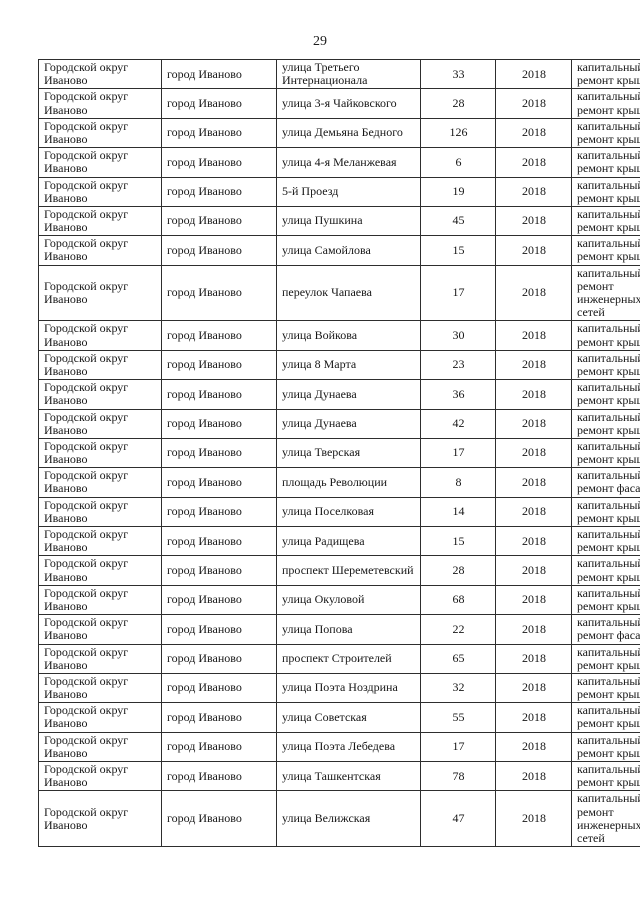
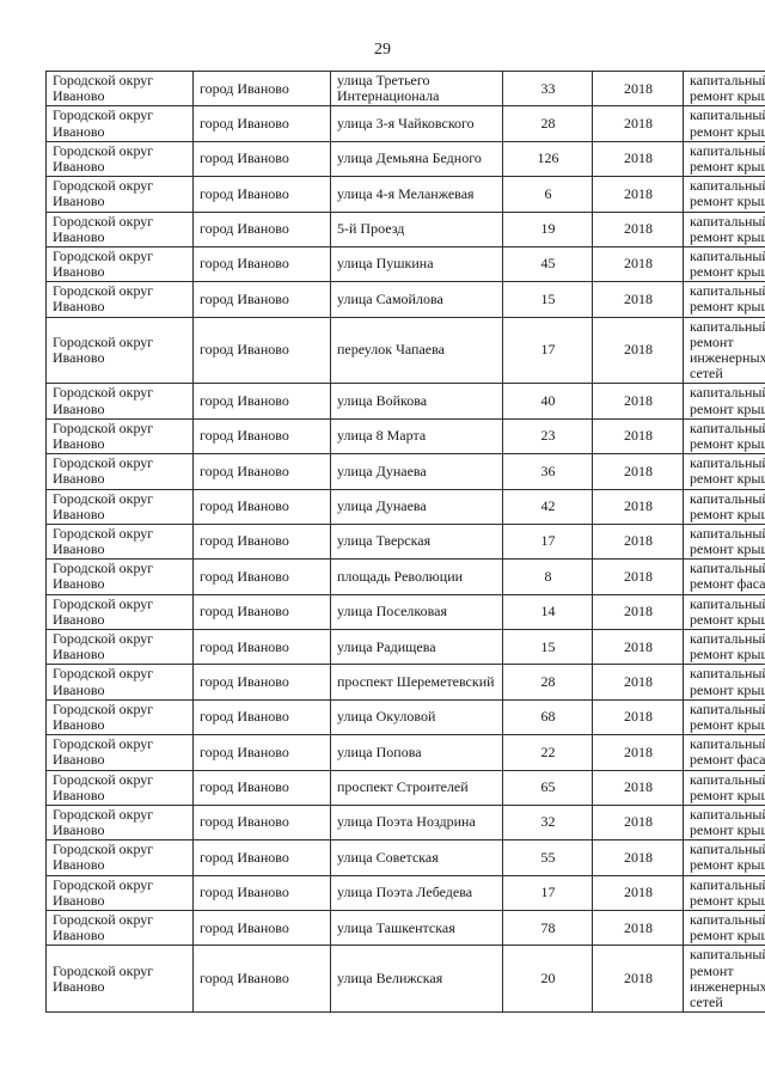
  29
  Городской округ Иваново	город Иваново	улица Третьего Интернационала	33	2018	капитальны ремонт кры
  Городской округ Иваново	город Иваново	улица 3-я Чайковского	28	2018	капитальны ремонт кры
  Городской округ Иваново	город Иваново	улица Демьяна Бедного	126	2018	капитальны ремонт кры
  Городской округ Иваново	город Иваново	улица 4-я Меланжевая	6	2018	капитальны ремонт кры
  Городской округ Иваново	город Иваново	5-й Проезд	19	2018	капитальны ремонт кры
  Городской округ Иваново	город Иваново	улица Пушкина	45	2018	капитальны ремонт кры
  Городской округ Иваново	город Иваново	улица Самойлова	15	2018	капитальны ремонт кры
  Городской округ Иваново	город Иваново	переулок Чапаева	17	2018	капитальны ремонт инженерных сетей
- Городской округ Иваново	город Иваново	улица Войкова	30	2018	капитальны ремонт кры
+ Городской округ Иваново	город Иваново	улица Войкова	40	2018	капитальны ремонт кры
  Городской округ Иваново	город Иваново	улица 8 Марта	23	2018	капитальны ремонт кры
  Городской округ Иваново	город Иваново	улица Дунаева	36	2018	капитальны ремонт кры
  Городской округ Иваново	город Иваново	улица Дунаева	42	2018	капитальны ремонт кры
  Городской округ Иваново	город Иваново	улица Тверская	17	2018	капитальны ремонт кры
  Городской округ Иваново	город Иваново	площадь Революции	8	2018	капитальны ремонт фаса
  Городской округ Иваново	город Иваново	улица Поселковая	14	2018	капитальны ремонт кры
  Городской округ Иваново	город Иваново	улица Радищева	15	2018	капитальны ремонт кры
  Городской округ Иваново	город Иваново	проспект Шереметевский	28	2018	капитальны ремонт кры
  Городской округ Иваново	город Иваново	улица Окуловой	68	2018	капитальны ремонт кры
  Городской округ Иваново	город Иваново	улица Попова	22	2018	капитальны ремонт фаса
  Городской округ Иваново	город Иваново	проспект Строителей	65	2018	капитальны ремонт кры
  Городской округ Иваново	город Иваново	улица Поэта Ноздрина	32	2018	капитальны ремонт кры
  Городской округ Иваново	город Иваново	улица Советская	55	2018	капитальны ремонт кры
  Городской округ Иваново	город Иваново	улица Поэта Лебедева	17	2018	капитальны ремонт кры
  Городской округ Иваново	город Иваново	улица Ташкентская	78	2018	капитальны ремонт кры
- Городской округ Иваново	город Иваново	улица Велижская	47	2018	капитальны ремонт инженерных сетей
+ Городской округ Иваново	город Иваново	улица Велижская	20	2018	капитальны ремонт инженерных сетей
